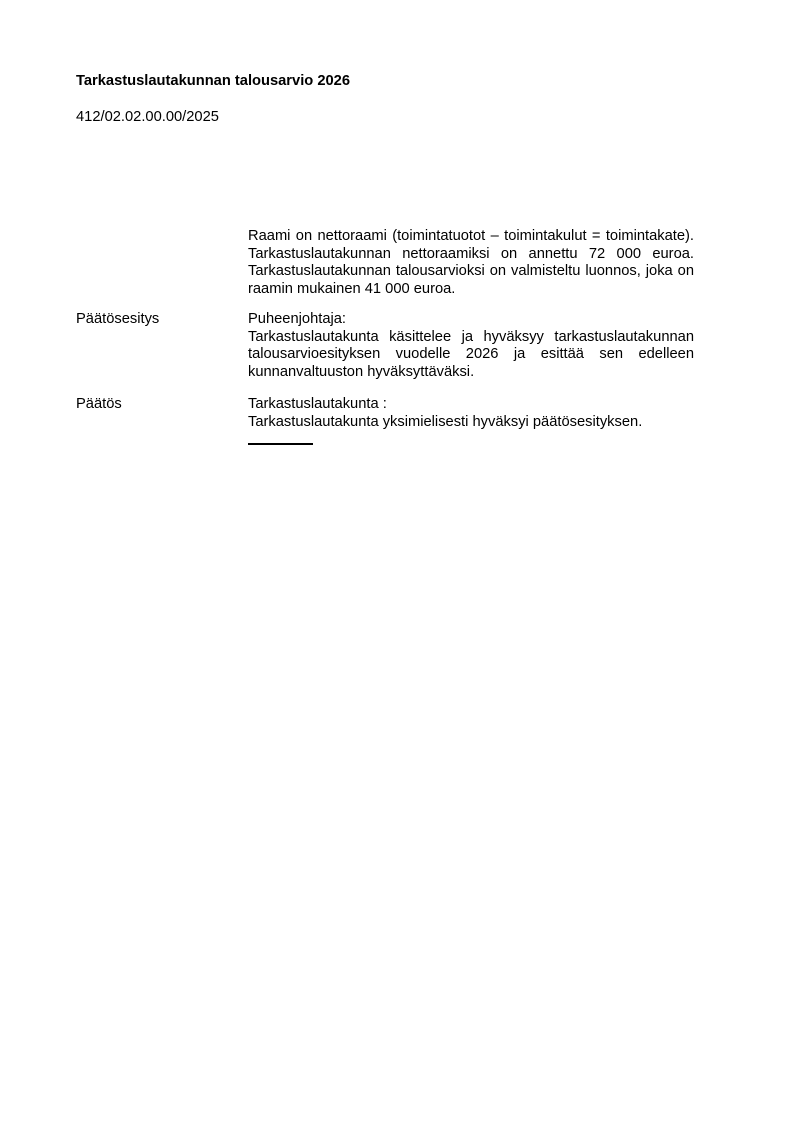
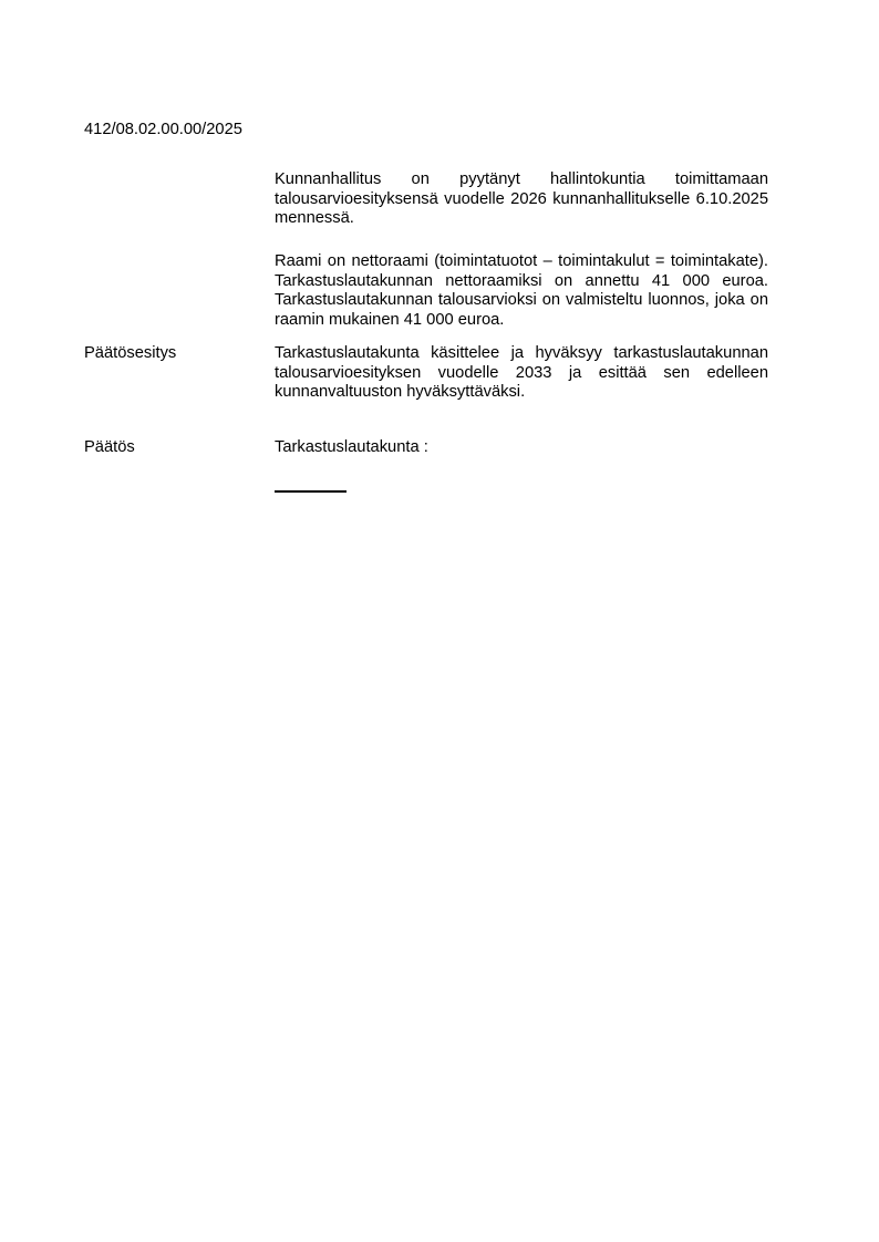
- Tarkastuslautakunnan talousarvio 2026
- 412/02.02.00.00/2025
+ 412/08.02.00.00/2025
+ Kunnanhallitus on pyytänyt hallintokuntia toimittamaan talousarvioesityksensä vuodelle 2026 kunnanhallitukselle 6.10.2025 mennessä.
- Raami on nettoraami (toimintatuotot – toimintakulut = toimintakate). Tarkastuslautakunnan nettoraamiksi on annettu 72 000 euroa. Tarkastuslautakunnan talousarvioksi on valmisteltu luonnos, joka on raamin mukainen 41 000 euroa.
+ Raami on nettoraami (toimintatuotot – toimintakulut = toimintakate). Tarkastuslautakunnan nettoraamiksi on annettu 41 000 euroa. Tarkastuslautakunnan talousarvioksi on valmisteltu luonnos, joka on raamin mukainen 41 000 euroa.
  Päätösesitys
- Puheenjohtaja:
- Tarkastuslautakunta käsittelee ja hyväksyy tarkastuslautakunnan talousarvioesityksen vuodelle 2026 ja esittää sen edelleen kunnanvaltuuston hyväksyttäväksi.
+ Tarkastuslautakunta käsittelee ja hyväksyy tarkastuslautakunnan talousarvioesityksen vuodelle 2033 ja esittää sen edelleen kunnanvaltuuston hyväksyttäväksi.
  Päätös
  Tarkastuslautakunta :
- Tarkastuslautakunta yksimielisesti hyväksyi päätösesityksen.
